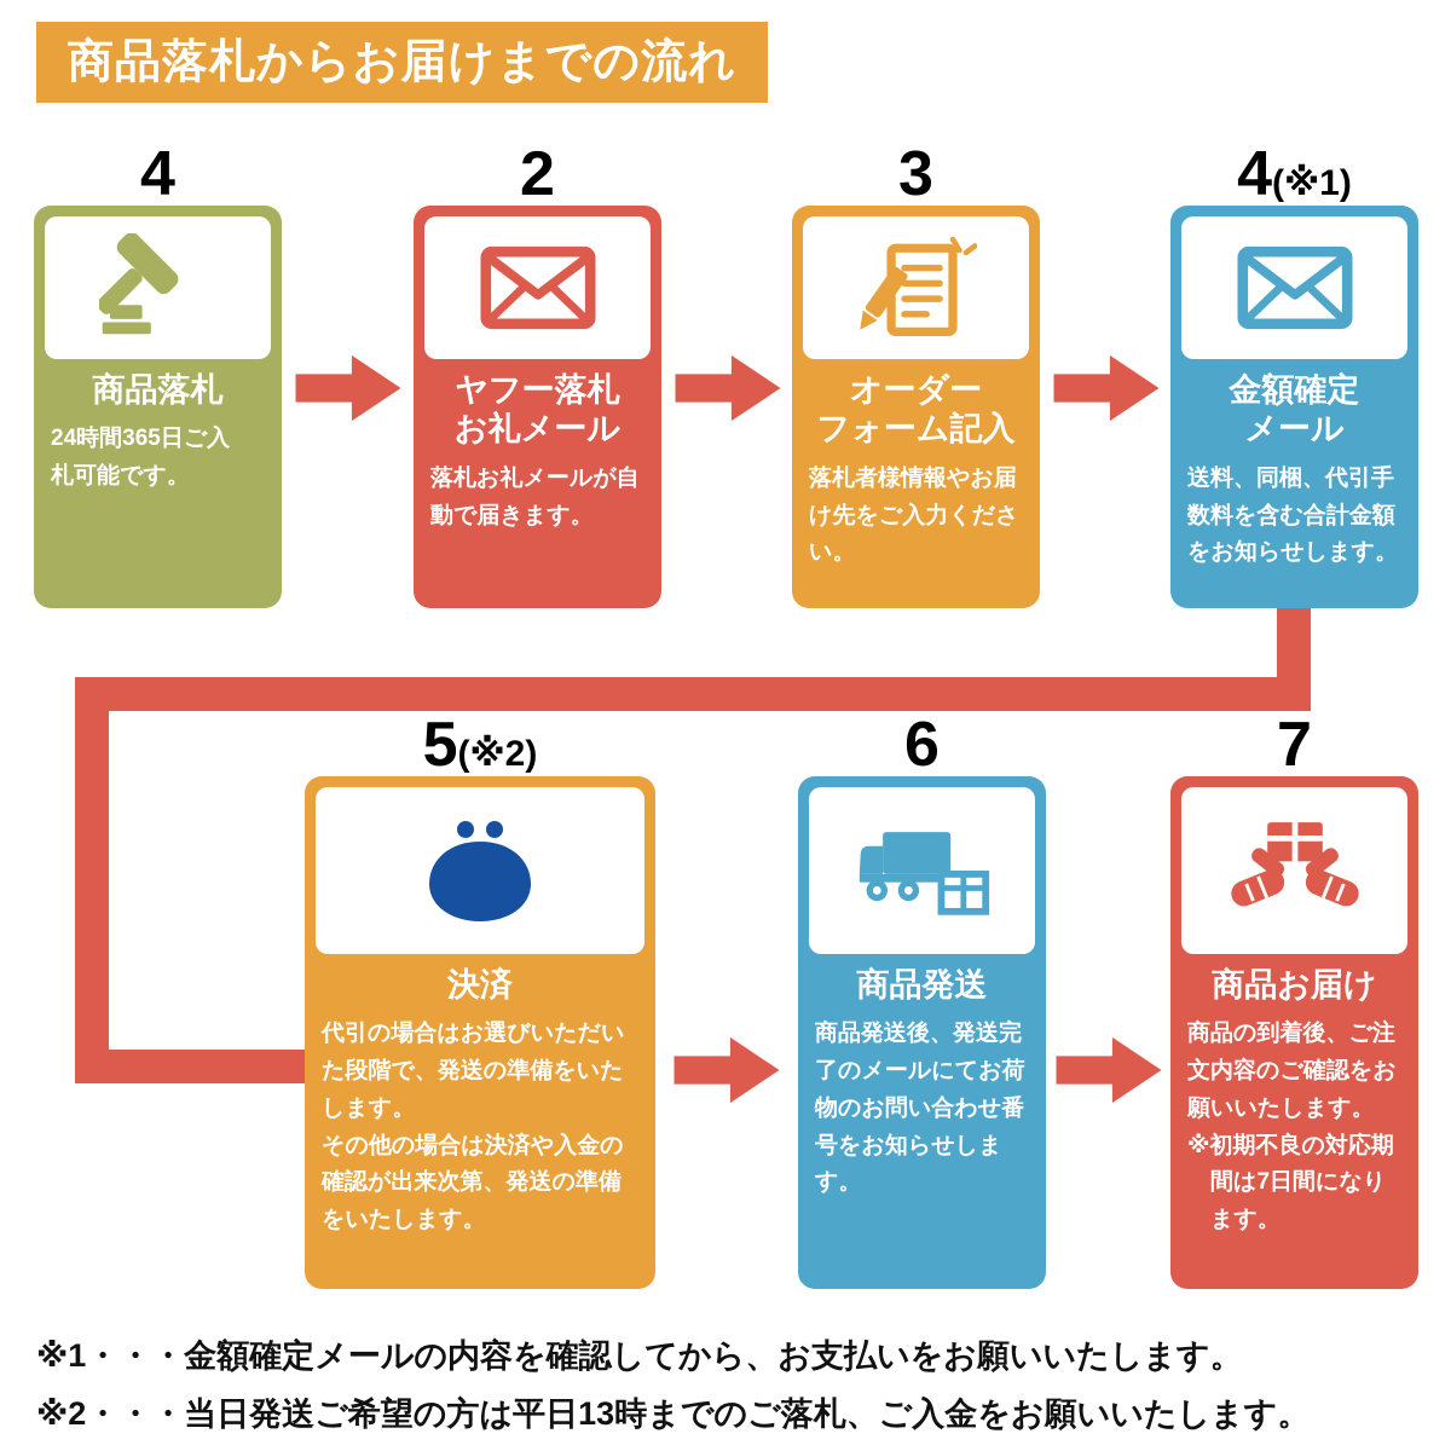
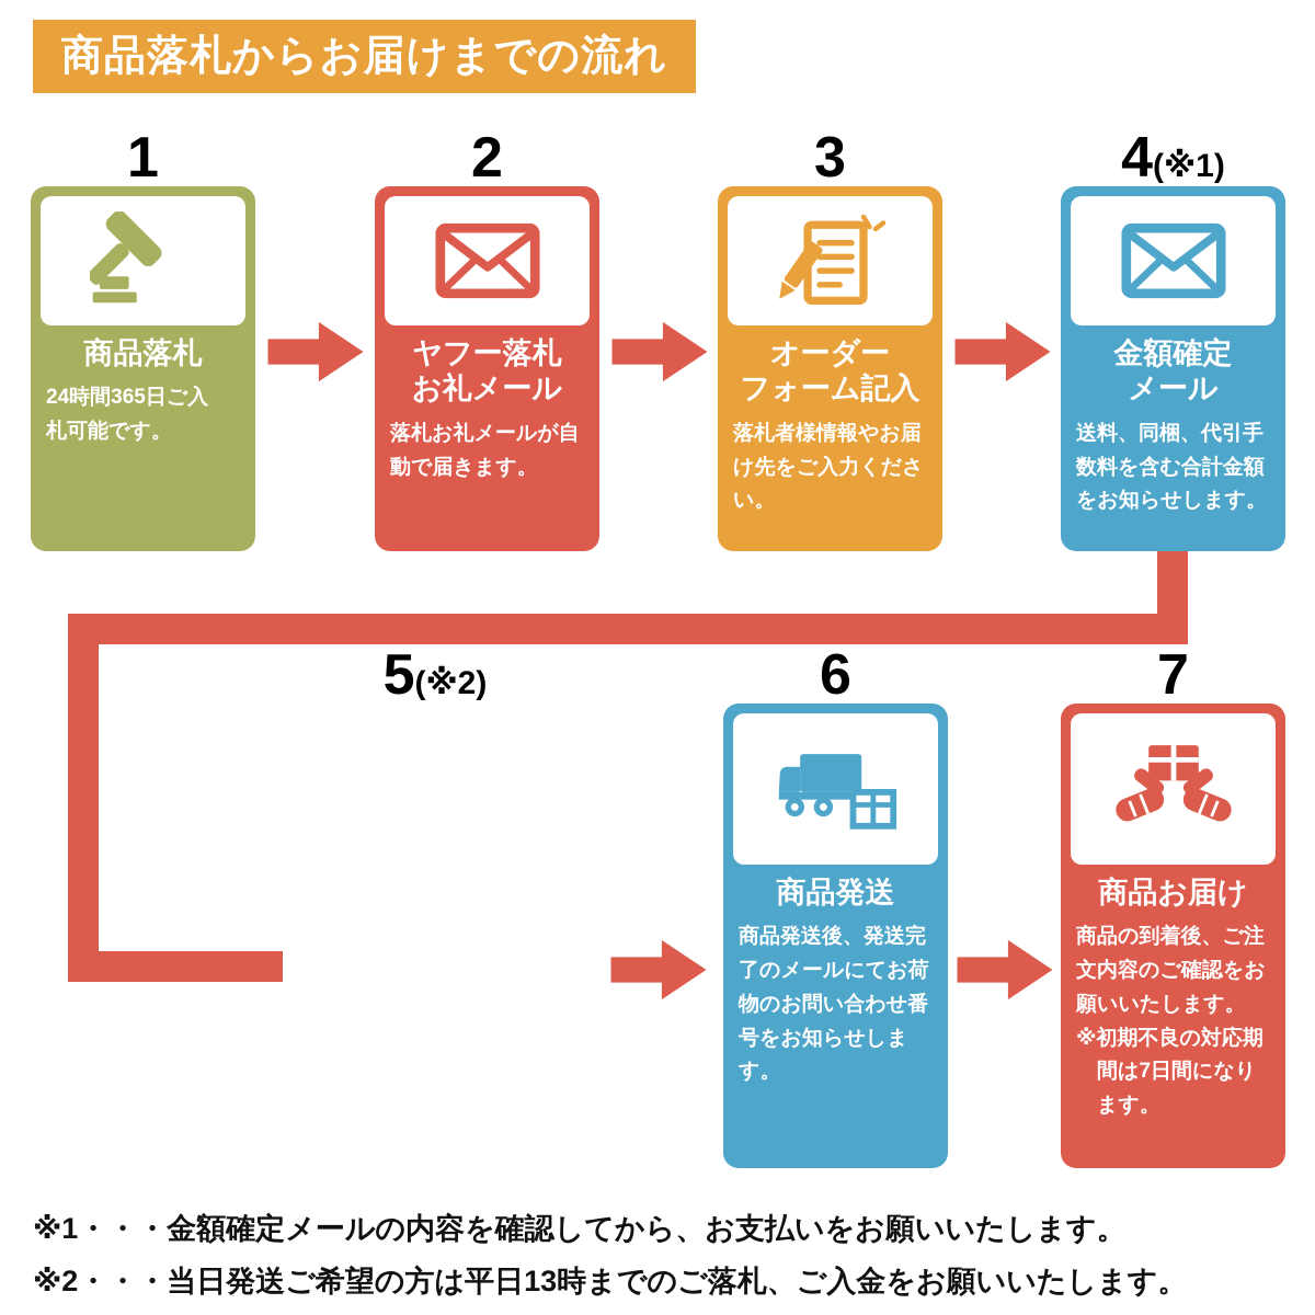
  商品落札からお届けまでの流れ
- 4
+ 1
  2
  3
  4(※1)
  商品落札
  24時間365日ご入
  札可能です。
  ヤフー落札
  お礼メール
  落札お礼メールが自
  動で届きます。
  オーダー
  フォーム記入
  落札者様情報やお届
  け先をご入力くださ
  い。
  金額確定
  メール
  送料、同梱、代引手
  数料を含む合計金額
  をお知らせします。
  5(※2)
  6
  7
- 決済
- 代引の場合はお選びいただい
- た段階で、発送の準備をいた
- します。
- その他の場合は決済や入金の
- 確認が出来次第、発送の準備
- をいたします。
  商品発送
  商品発送後、発送完
  了のメールにてお荷
  物のお問い合わせ番
  号をお知らせします。
  商品お届け
  商品の到着後、ご注
  文内容のご確認をお
  願いいたします。
  ※初期不良の対応期
  間は7日間になり
  ます。
  ※1・・・金額確定メールの内容を確認してから、お支払いをお願いいたします。
  ※2・・・当日発送ご希望の方は平日13時までのご落札、ご入金をお願いいたします。
